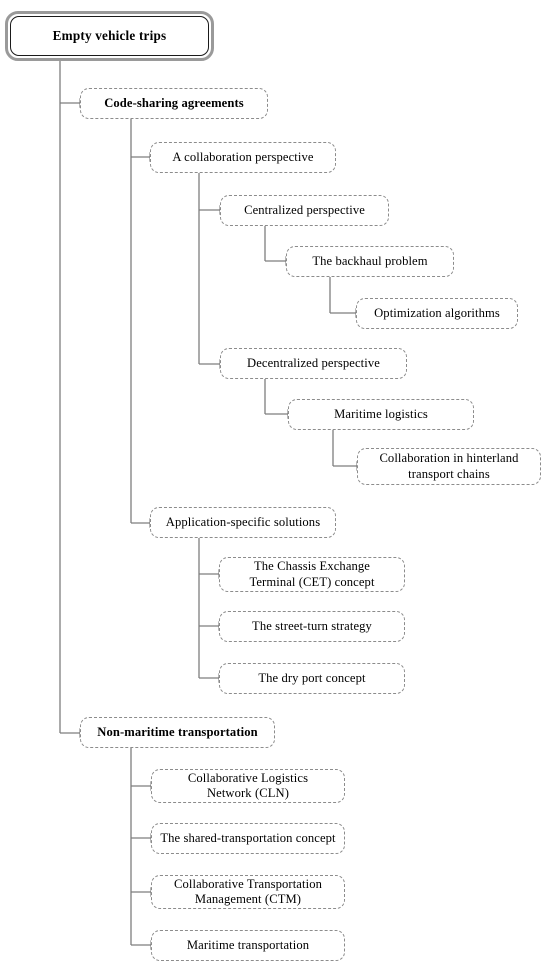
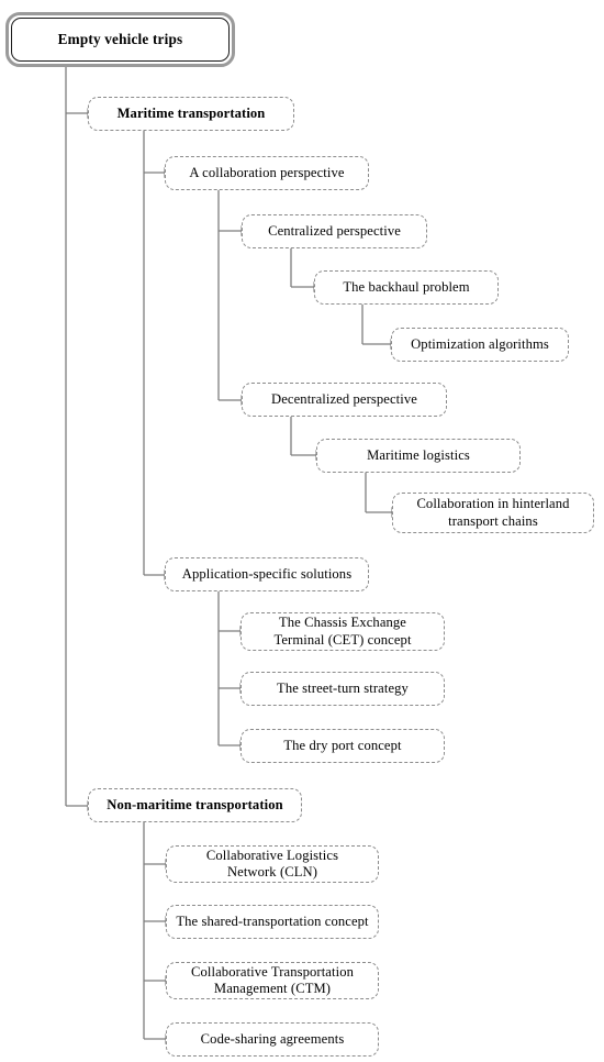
  Empty vehicle trips
- Code-sharing agreements
+ Maritime transportation
  A collaboration perspective
  Centralized perspective
  The backhaul problem
  Optimization algorithms
  Decentralized perspective
  Maritime logistics
  Collaboration in hinterland
  transport chains
  Application-specific solutions
  The Chassis Exchange
  Terminal (CET) concept
  The street-turn strategy
  The dry port concept
  Non-maritime transportation
  Collaborative Logistics
  Network (CLN)
  The shared-transportation concept
  Collaborative Transportation
  Management (CTM)
- Maritime transportation
+ Code-sharing agreements
